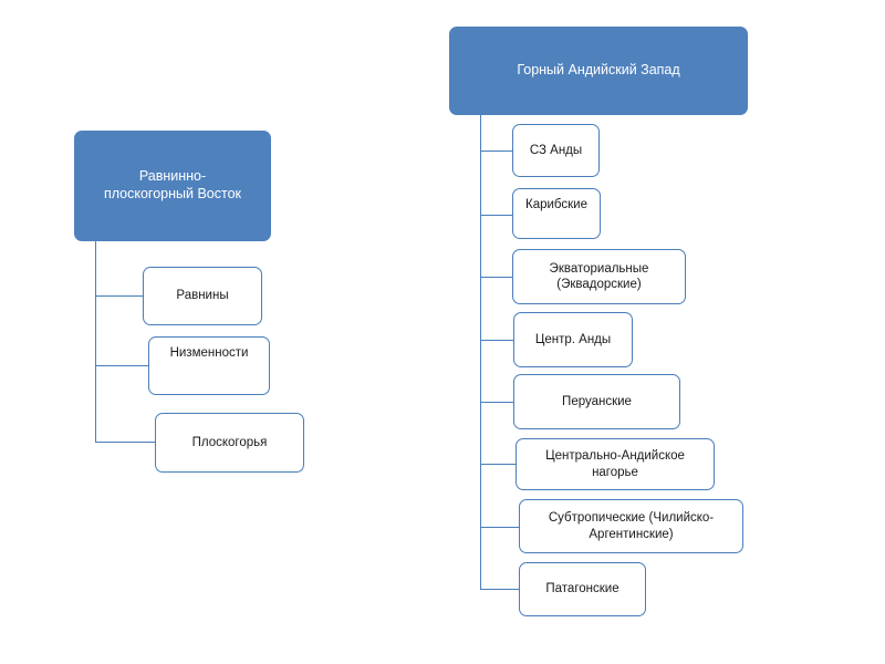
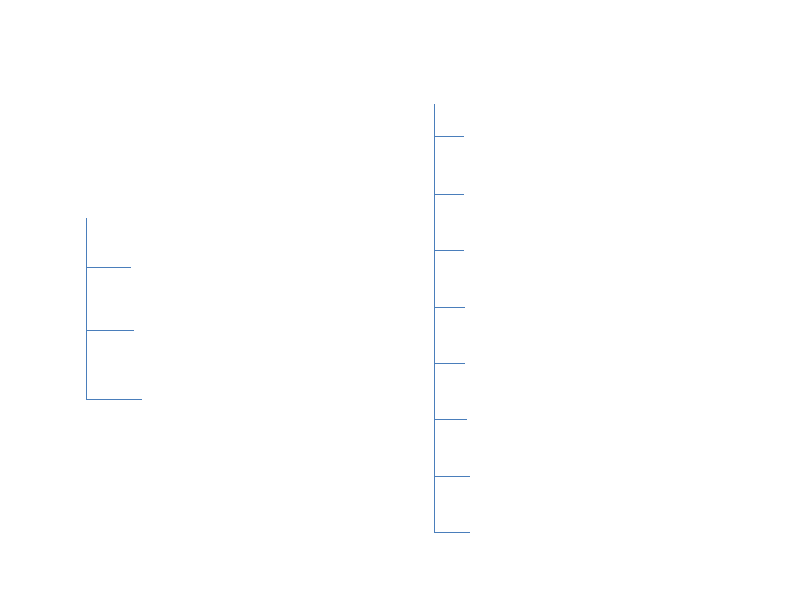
- Равнинно-
- плоскогорный Восток
- Равнины
- Низменности
- Плоскогорья
- Горный Андийский Запад
- СЗ Анды
- Карибские
- Экваториальные
- (Эквадорские)
- Центр. Анды
- Перуанские
- Центрально-Андийское
- нагорье
- Субтропические (Чилийско-
- Аргентинские)
- Патагонские
